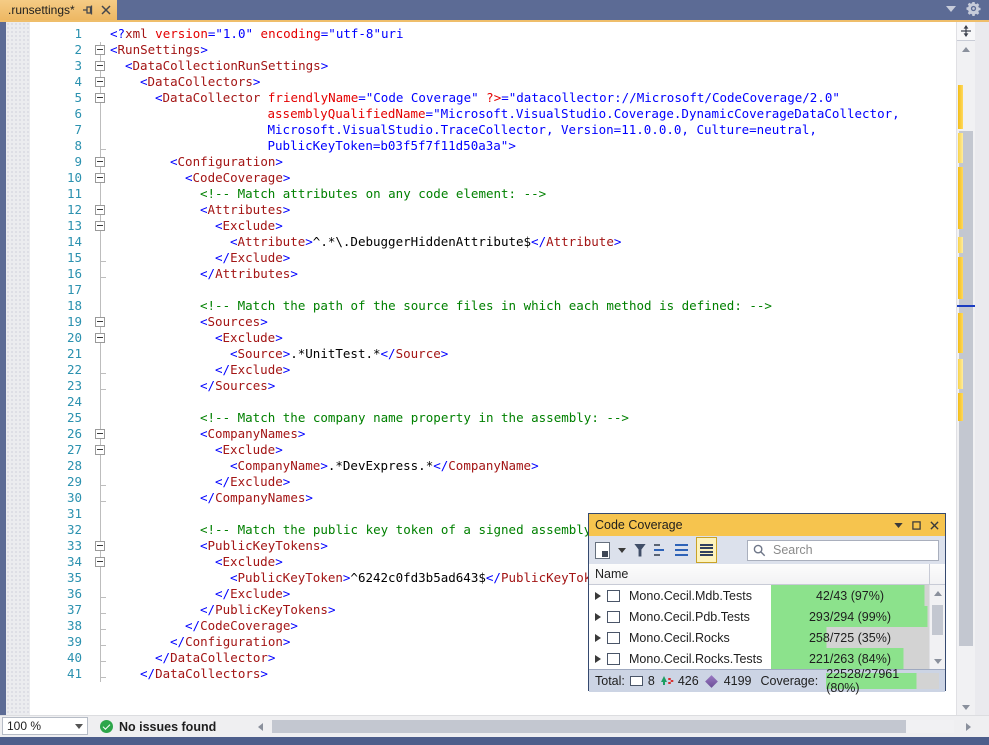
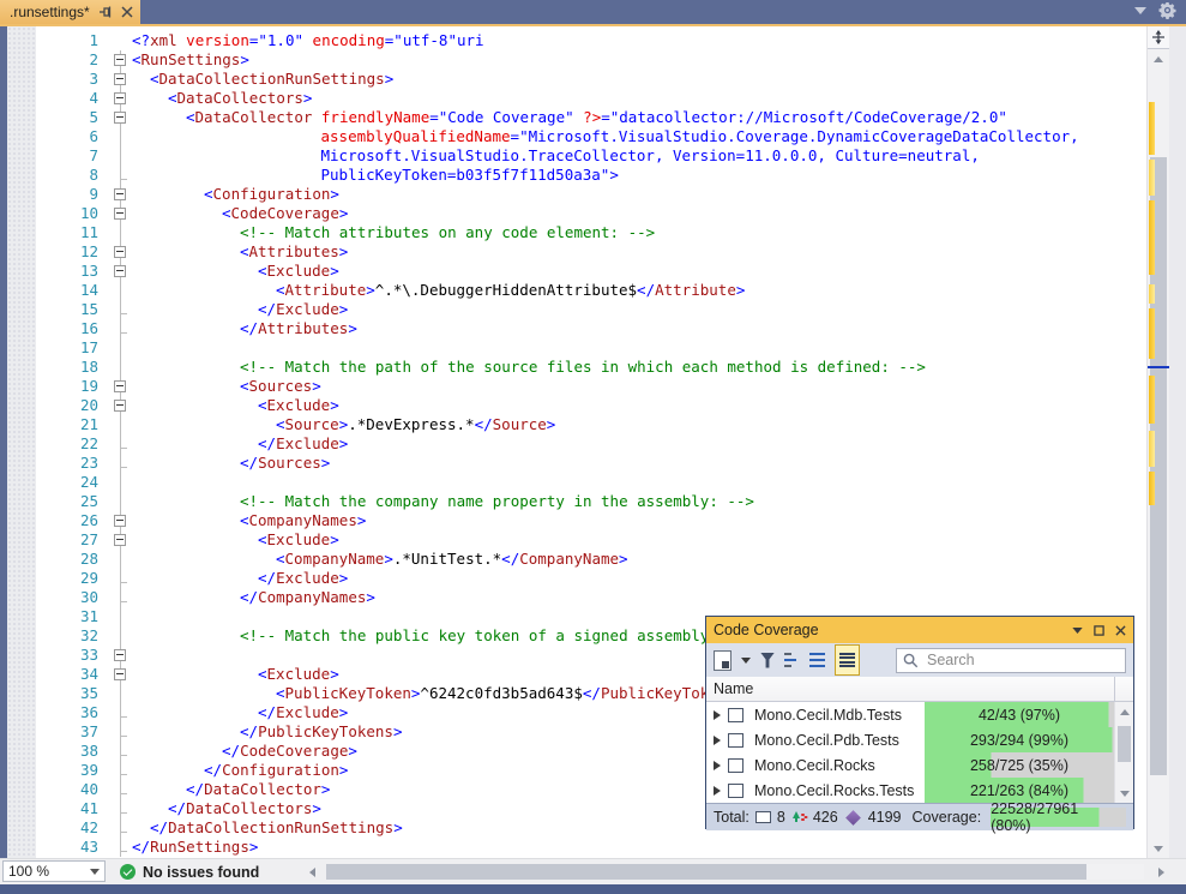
  .runsettings*
  1
  <?xml version="1.0" encoding="utf-8"uri
  2
  <RunSettings>
  3
  <DataCollectionRunSettings>
  4
  <DataCollectors>
  5
  <DataCollector friendlyName="Code Coverage" ?>="datacollector://Microsoft/CodeCoverage/2.0"
  6
  assemblyQualifiedName="Microsoft.VisualStudio.Coverage.DynamicCoverageDataCollector,
  7
  Microsoft.VisualStudio.TraceCollector, Version=11.0.0.0, Culture=neutral,
  8
  PublicKeyToken=b03f5f7f11d50a3a">
  9
  <Configuration>
  10
  <CodeCoverage>
  11
  <!-- Match attributes on any code element: -->
  12
  <Attributes>
  13
  <Exclude>
  14
  <Attribute>^.*\.DebuggerHiddenAttribute$</Attribute>
  15
  </Exclude>
  16
  </Attributes>
  17
  18
  <!-- Match the path of the source files in which each method is defined: -->
  19
  <Sources>
  20
  <Exclude>
  21
- <Source>.*UnitTest.*</Source>
+ <Source>.*DevExpress.*</Source>
  22
  </Exclude>
  23
  </Sources>
  24
  25
  <!-- Match the company name property in the assembly: -->
  26
  <CompanyNames>
  27
  <Exclude>
  28
- <CompanyName>.*DevExpress.*</CompanyName>
+ <CompanyName>.*UnitTest.*</CompanyName>
  29
  </Exclude>
  30
  </CompanyNames>
  31
  32
  <!-- Match the public key token of a signed assembl
  33
- <PublicKeyTokens>
  34
  <Exclude>
  35
  <PublicKeyToken>^6242c0fd3b5ad643$</PublicKeyTo
  36
  </Exclude>
  37
  </PublicKeyTokens>
  38
  </CodeCoverage>
  39
  </Configuration>
  40
  </DataCollector>
  41
  </DataCollectors>
+ 42
+ </DataCollectionRunSettings>
+ 43
+ </RunSettings>
  100 %
  No issues found
  Code Coverage
  Search
  Name
  Mono.Cecil.Mdb.Tests
  42/43 (97%)
  Mono.Cecil.Pdb.Tests
  293/294 (99%)
  Mono.Cecil.Rocks
  258/725 (35%)
  Mono.Cecil.Rocks.Tests
  221/263 (84%)
  Total:
  8
  426
  4199
  Coverage:
  22528/27961 (80%)
